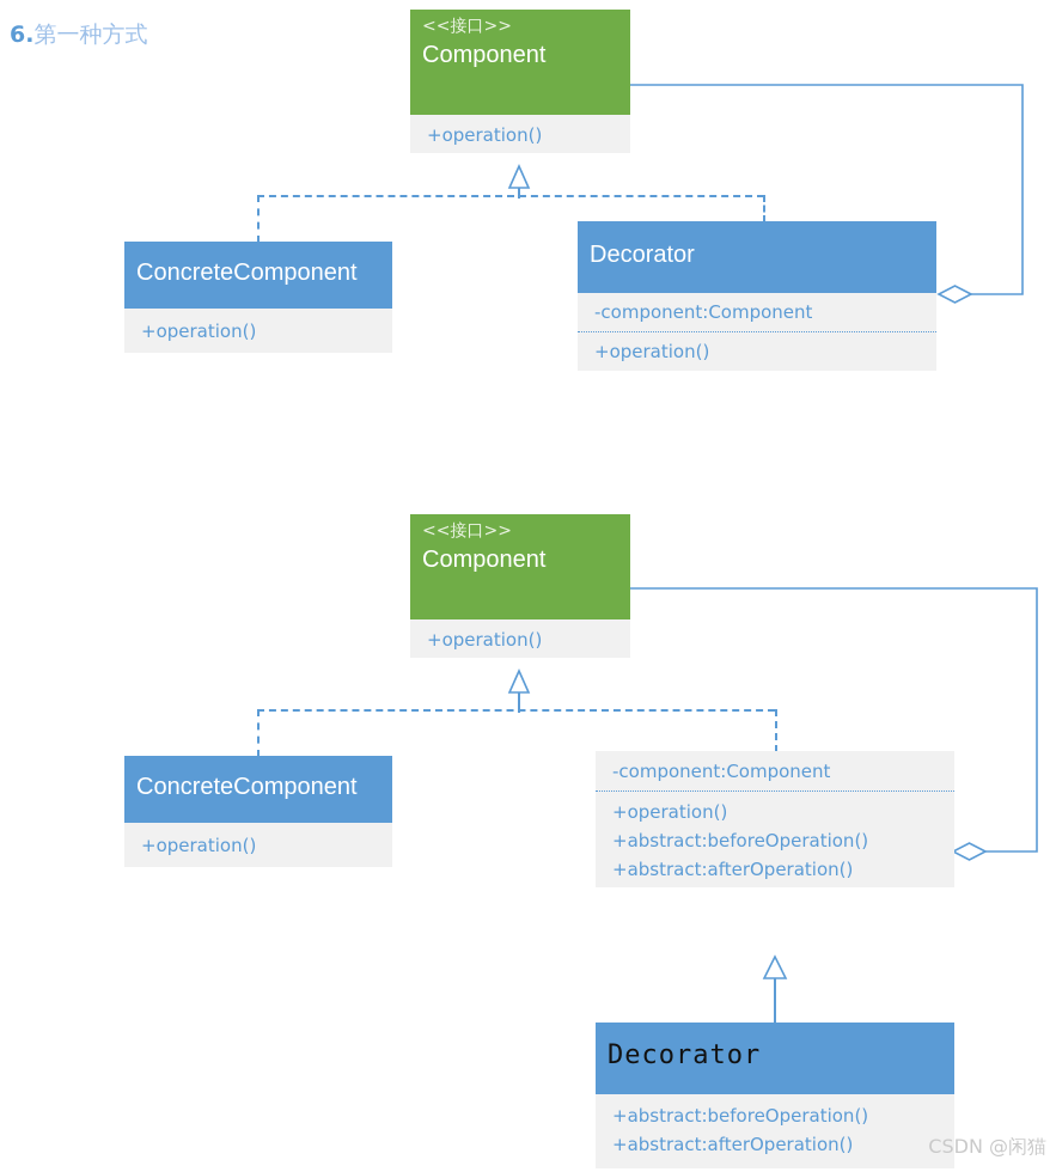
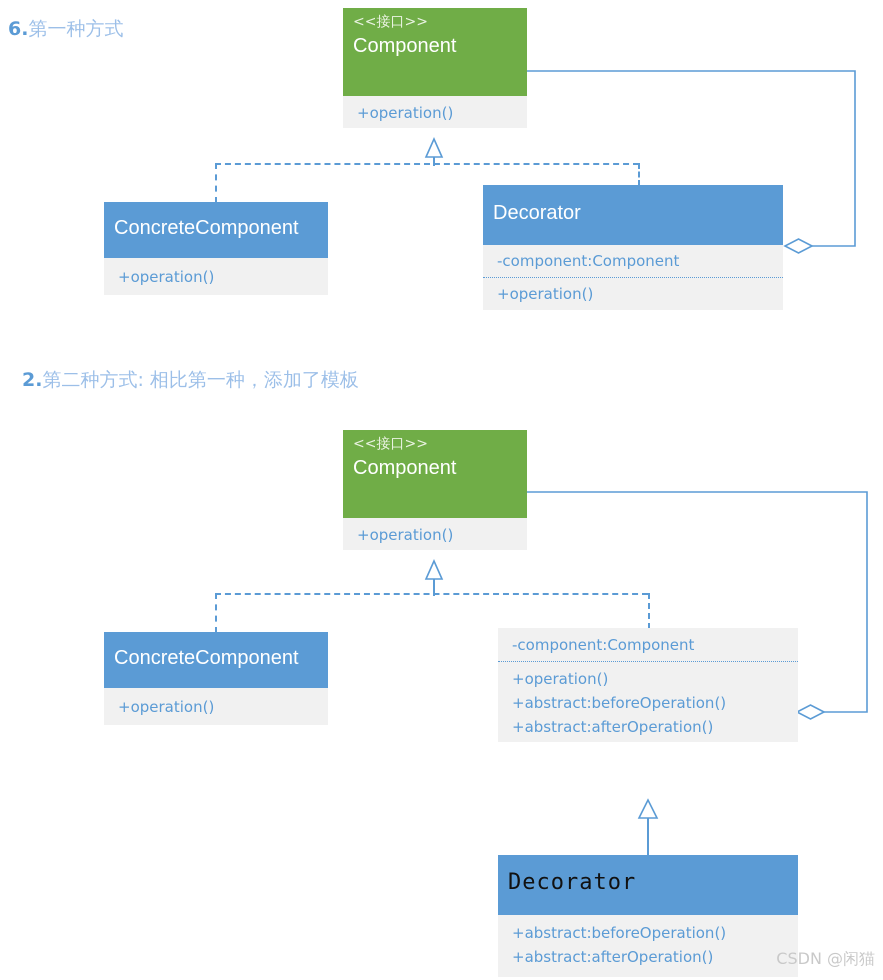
  6.第一种方式
  <<接口>>
  Component
  +operation()
  ConcreteComponent
  +operation()
  Decorator
  -component:Component
  +operation()
+ 2.第二种方式: 相比第一种，添加了模板
  <<接口>>
  Component
  +operation()
  ConcreteComponent
  +operation()
  -component:Component
  +operation()
  +abstract:beforeOperation()
  +abstract:afterOperation()
  Decorator
  +abstract:beforeOperation()
  +abstract:afterOperation()
  CSDN @闲猫
